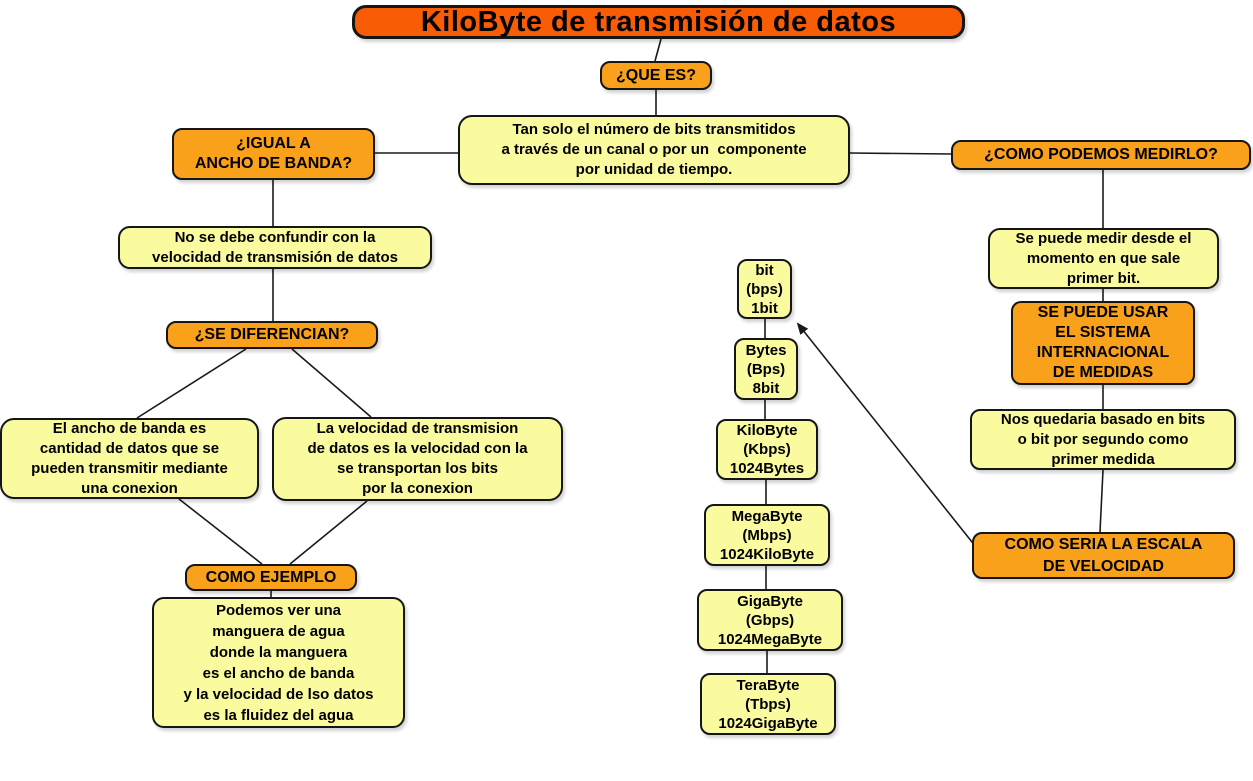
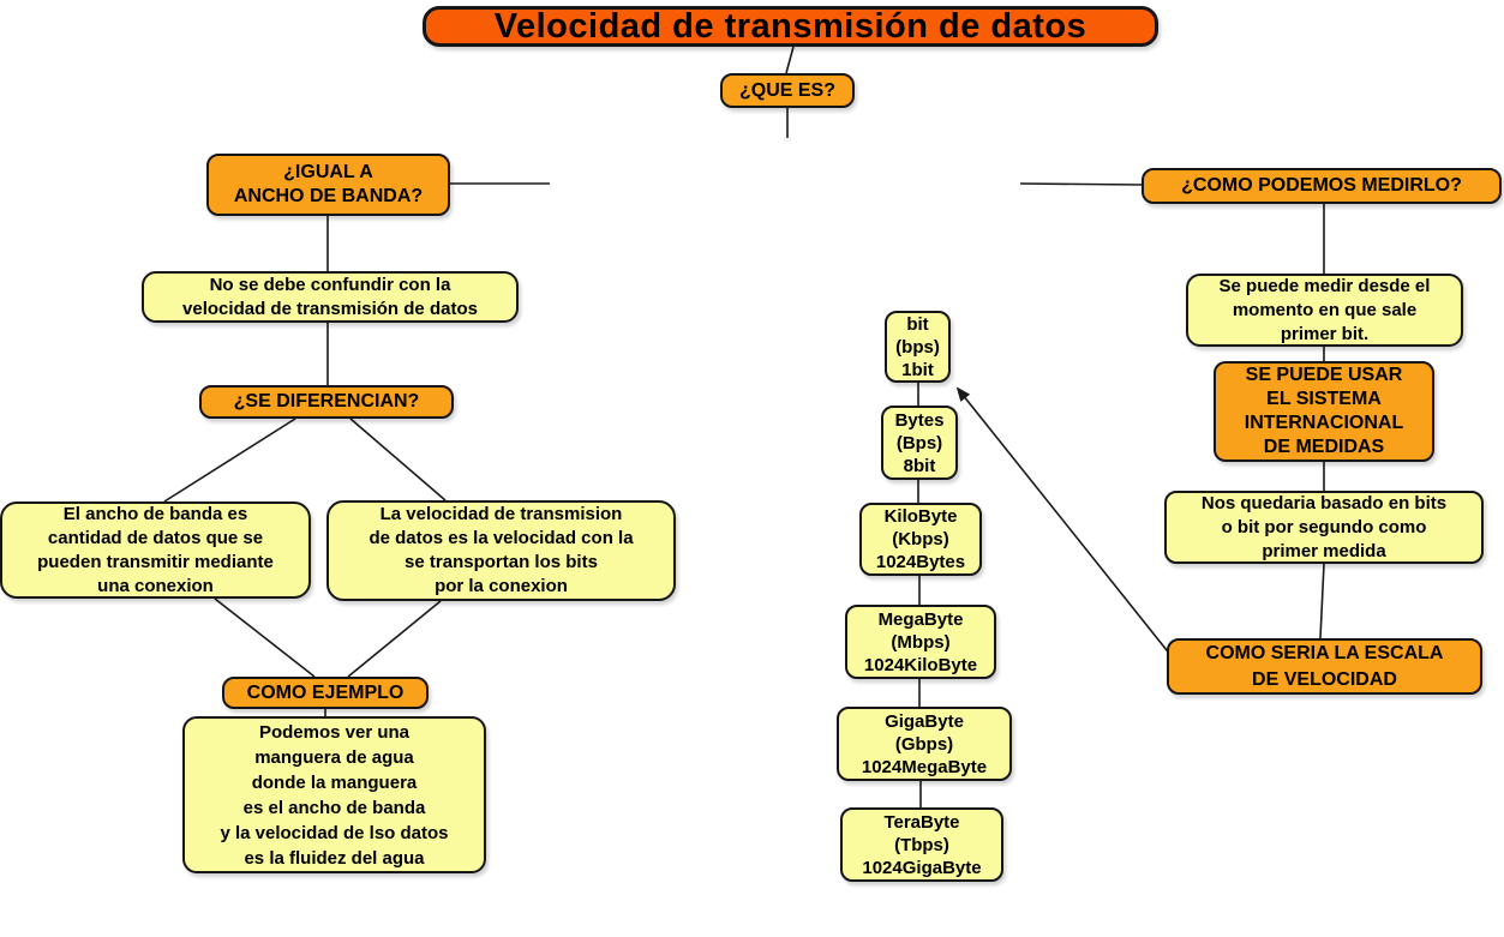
- KiloByte de transmisión de datos
+ Velocidad de transmisión de datos
  ¿QUE ES?
- Tan solo el número de bits transmitidos
- a través de un canal o por un componente
- por unidad de tiempo.
  ¿IGUAL A
  ANCHO DE BANDA?
  ¿COMO PODEMOS MEDIRLO?
  No se debe confundir con la
  velocidad de transmisión de datos
  ¿SE DIFERENCIAN?
  El ancho de banda es
  cantidad de datos que se
  pueden transmitir mediante
  una conexion
  La velocidad de transmision
  de datos es la velocidad con la
  se transportan los bits
  por la conexion
  COMO EJEMPLO
  Podemos ver una
  manguera de agua
  donde la manguera
  es el ancho de banda
  y la velocidad de lso datos
  es la fluidez del agua
  bit
  (bps)
  1bit
  Bytes
  (Bps)
  8bit
  KiloByte
  (Kbps)
  1024Bytes
  MegaByte
  (Mbps)
  1024KiloByte
  GigaByte
  (Gbps)
  1024MegaByte
  TeraByte
  (Tbps)
  1024GigaByte
  Se puede medir desde el
  momento en que sale
  primer bit.
  SE PUEDE USAR
  EL SISTEMA
  INTERNACIONAL
  DE MEDIDAS
  Nos quedaria basado en bits
  o bit por segundo como
  primer medida
  COMO SERIA LA ESCALA
  DE VELOCIDAD
